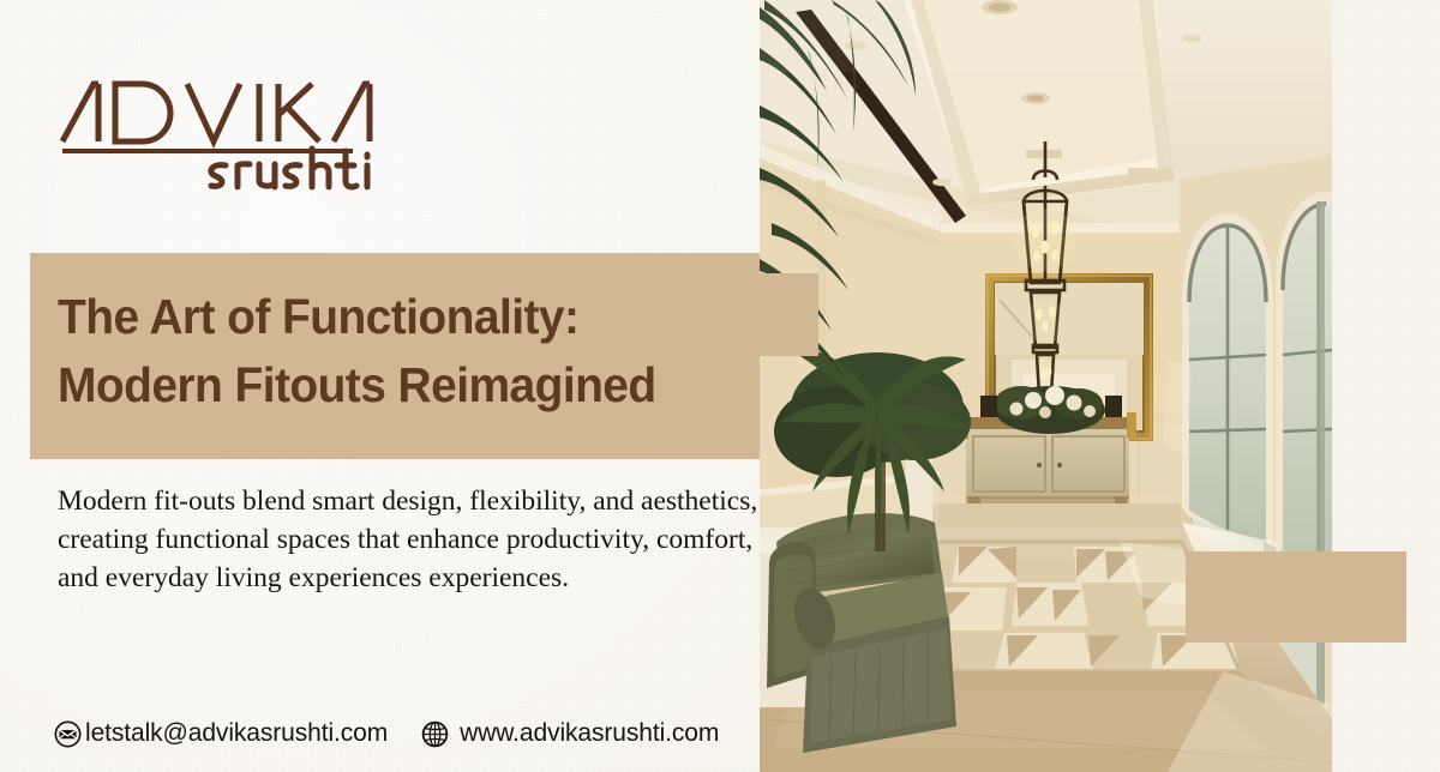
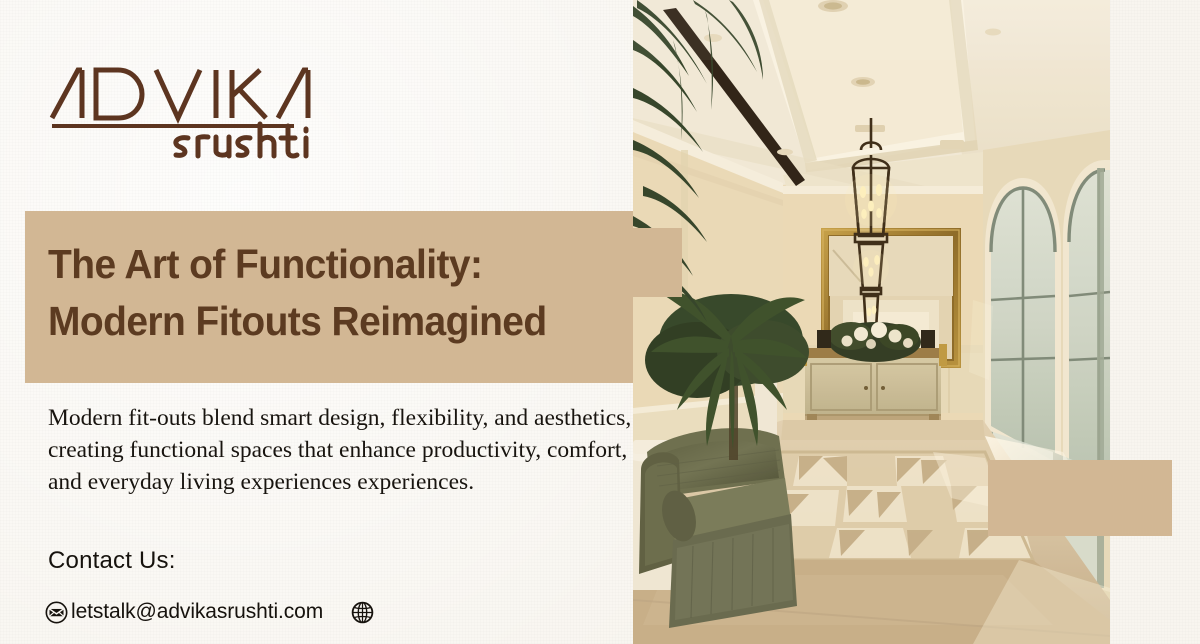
  The Art of Functionality:
  Modern Fitouts Reimagined
  Modern fit-outs blend smart design, flexibility, and aesthetics, creating functional spaces that enhance productivity, comfort, and everyday living experiences experiences.
+ Contact Us:
  letstalk@advikasrushti.com
- www.advikasrushti.com
